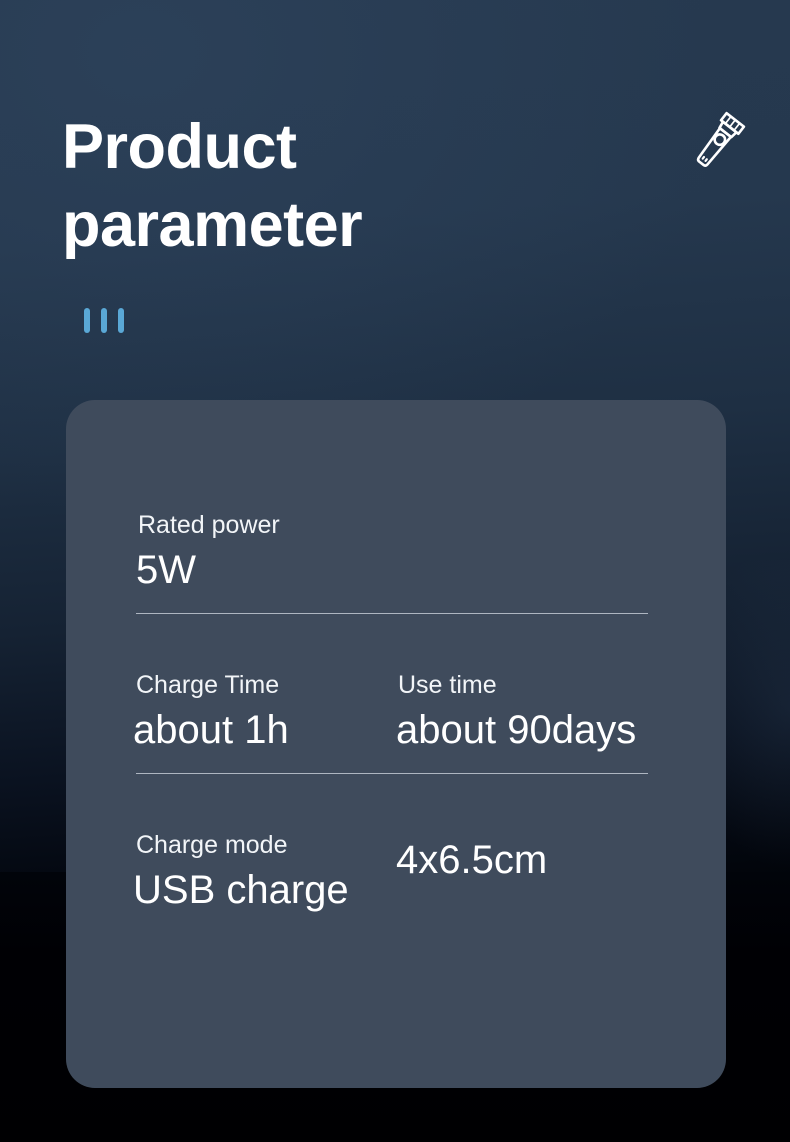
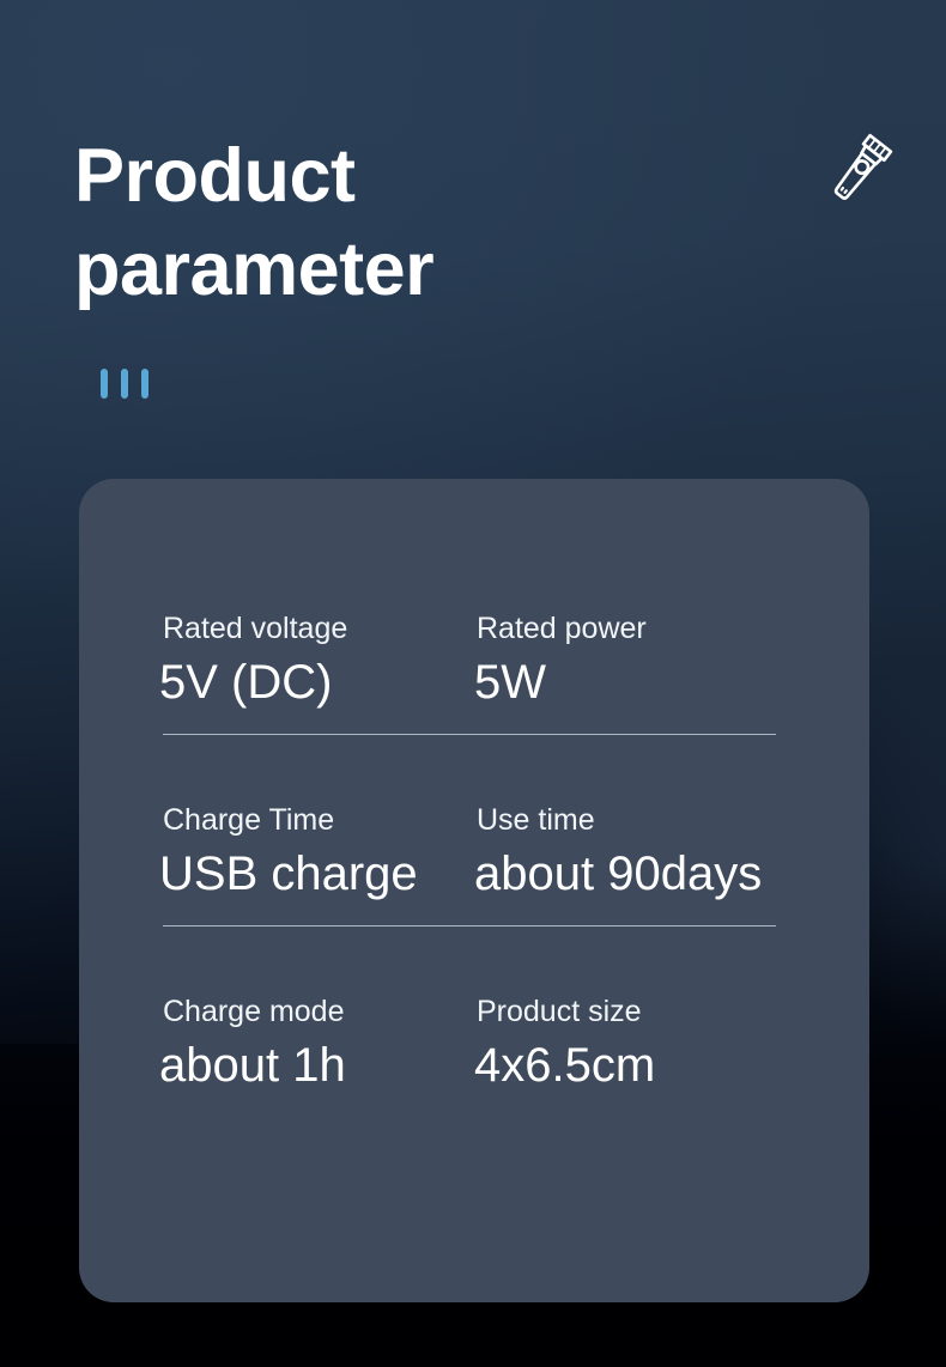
  Product
  parameter
+ Rated voltage
+ 5V (DC)
  Rated power
  5W
  Charge Time
- about 1h
+ USB charge
  Use time
  about 90days
  Charge mode
- USB charge
+ about 1h
+ Product size
  4x6.5cm
